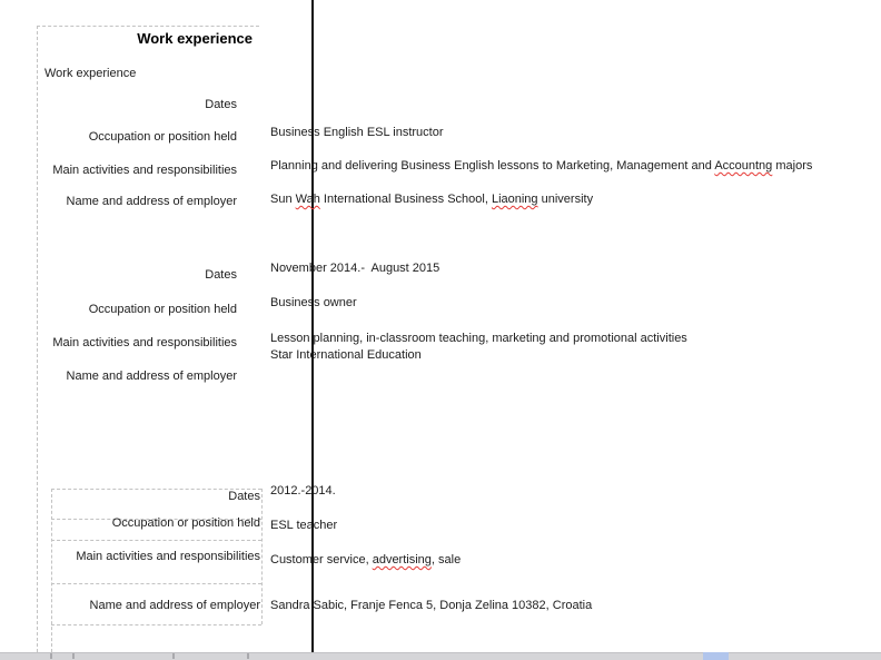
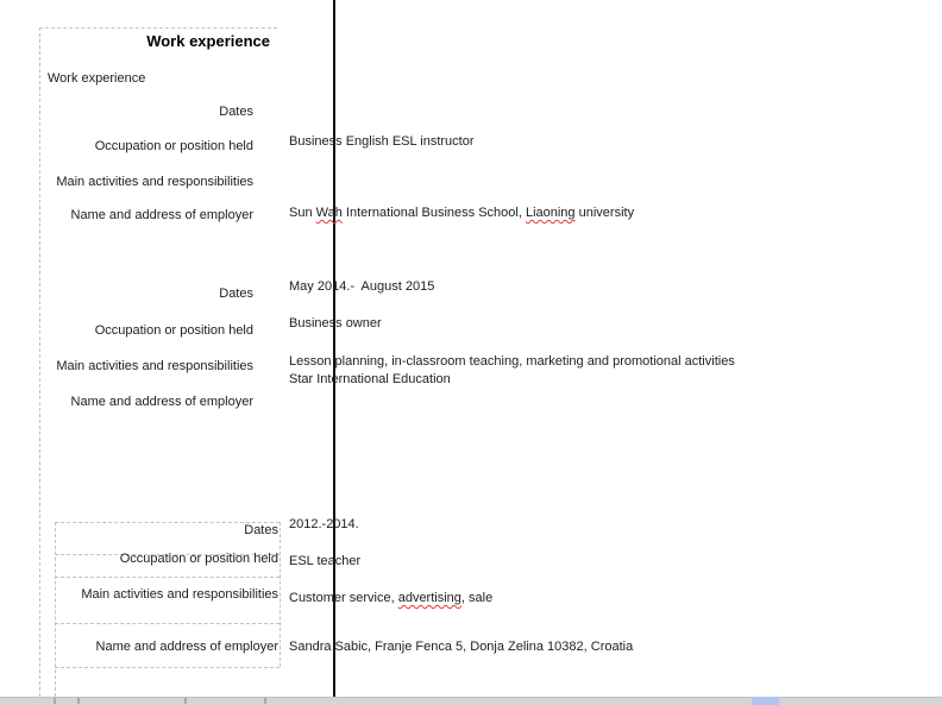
  Work experience
  Work experience
  Dates
  Business English ESL instructor
  Occupation or position held
- Planning and delivering Business English lessons to Marketing, Management and Accountng majors
  Main activities and responsibilities
  Sun Wah International Business School, Liaoning university
  Name and address of employer
- November 2014.- August 2015
+ May 2014.- August 2015
  Dates
  Business owner
  Occupation or position held
  Lesson planning, in-classroom teaching, marketing and promotional activities
  Star International Education
  Main activities and responsibilities
  Name and address of employer
  2012.-2014.
  Dates
  ESL teacher
  Occupation or position held
  Customer service, advertising, sale
  Main activities and responsibilities
  Sandra Sabic, Franje Fenca 5, Donja Zelina 10382, Croatia
  Name and address of employer
